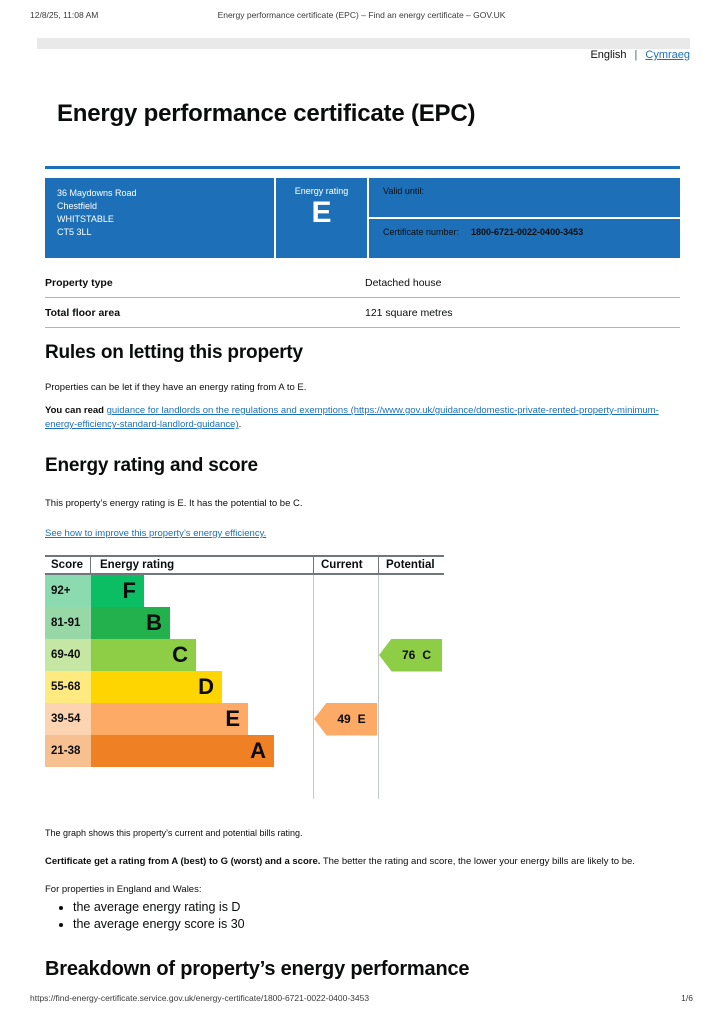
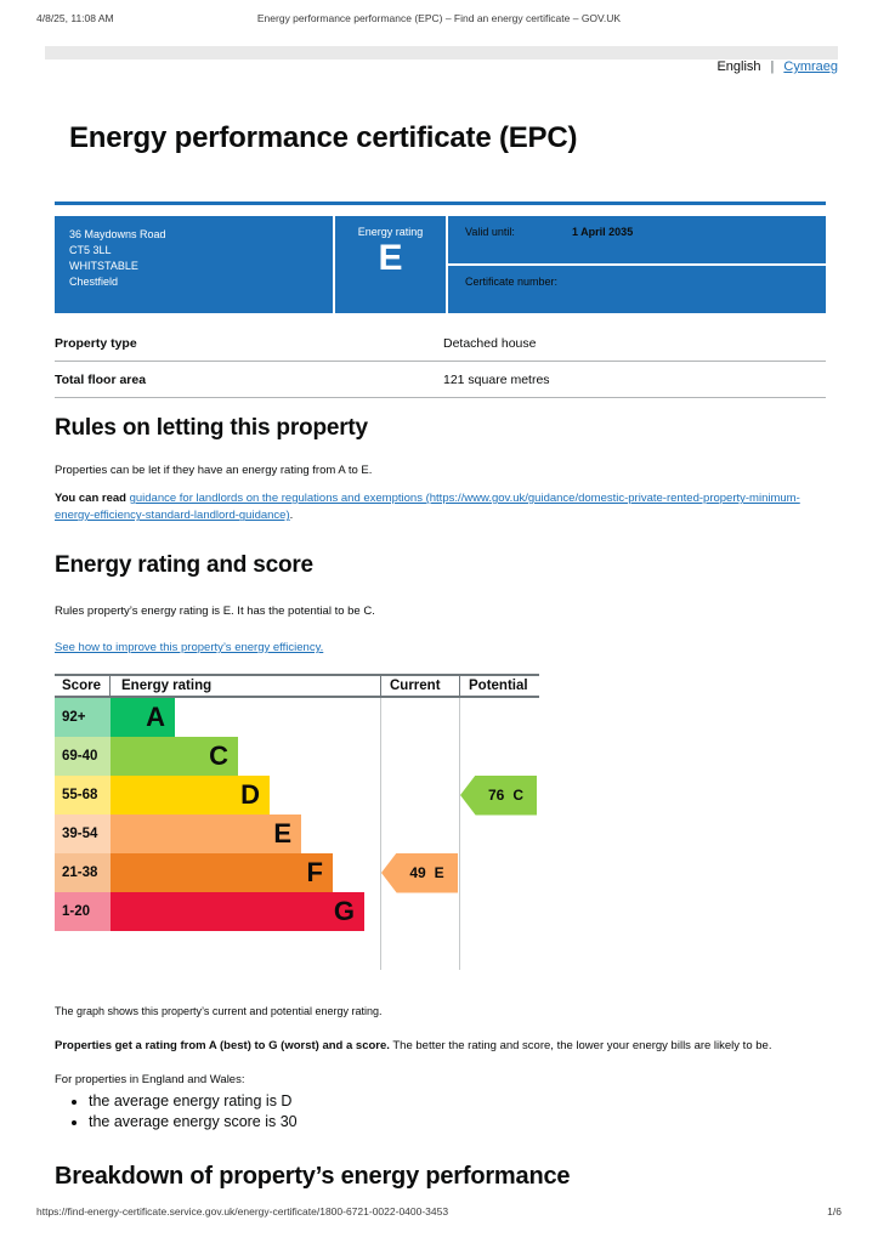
- 12/8/25, 11:08 AM
+ 4/8/25, 11:08 AM
- Energy performance certificate (EPC) – Find an energy certificate – GOV.UK
+ Energy performance performance (EPC) – Find an energy certificate – GOV.UK
  English
  |
  Cymraeg
  Energy performance certificate (EPC)
  36 Maydowns Road
- Chestfield
+ CT5 3LL
  WHITSTABLE
- CT5 3LL
+ Chestfield
  Energy rating
  E
  Valid until:
+ 1 April 2035
  Certificate number:
- 1800-6721-0022-0400-3453
  Property type
  Detached house
  Total floor area
  121 square metres
  Rules on letting this property
  Properties can be let if they have an energy rating from A to E.
  You can read guidance for landlords on the regulations and exemptions (https://www.gov.uk/guidance/domestic-private-rented-property-minimum-energy-efficiency-standard-landlord-guidance).
  Energy rating and score
- This property’s energy rating is E. It has the potential to be C.
+ Rules property’s energy rating is E. It has the potential to be C.
  See how to improve this property’s energy efficiency.
  Score
  Energy rating
  Current
  Potential
  92+
- F
+ A
- 81-91
- B
  69-40
  C
  55-68
  D
  39-54
  E
  21-38
- A
+ F
+ 1-20
+ G
  49
  E
  76
  C
- The graph shows this property’s current and potential bills rating.
+ The graph shows this property’s current and potential energy rating.
- Certificate get a rating from A (best) to G (worst) and a score. The better the rating and score, the lower your energy bills are likely to be.
+ Properties get a rating from A (best) to G (worst) and a score. The better the rating and score, the lower your energy bills are likely to be.
  For properties in England and Wales:
  the average energy rating is D
  the average energy score is 30
  Breakdown of property’s energy performance
  https://find-energy-certificate.service.gov.uk/energy-certificate/1800-6721-0022-0400-3453
  1/6
